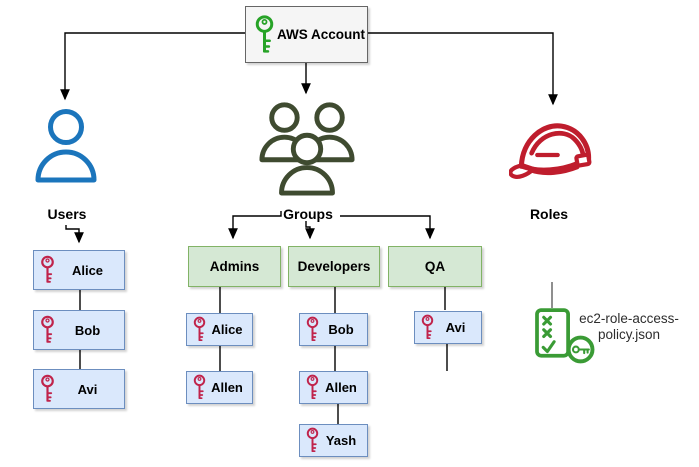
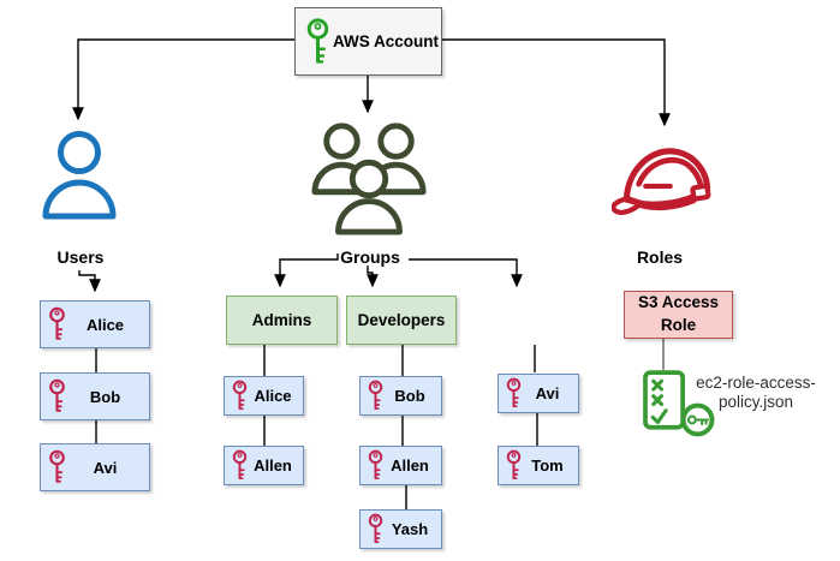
  AWS Account
  Users
  Groups
  Roles
  Alice
  Bob
  Avi
  Admins
  Developers
- QA
  Alice
  Allen
  Bob
  Allen
  Yash
  Avi
+ Tom
+ S3 Access Role
  ec2-role-access-policy.json
